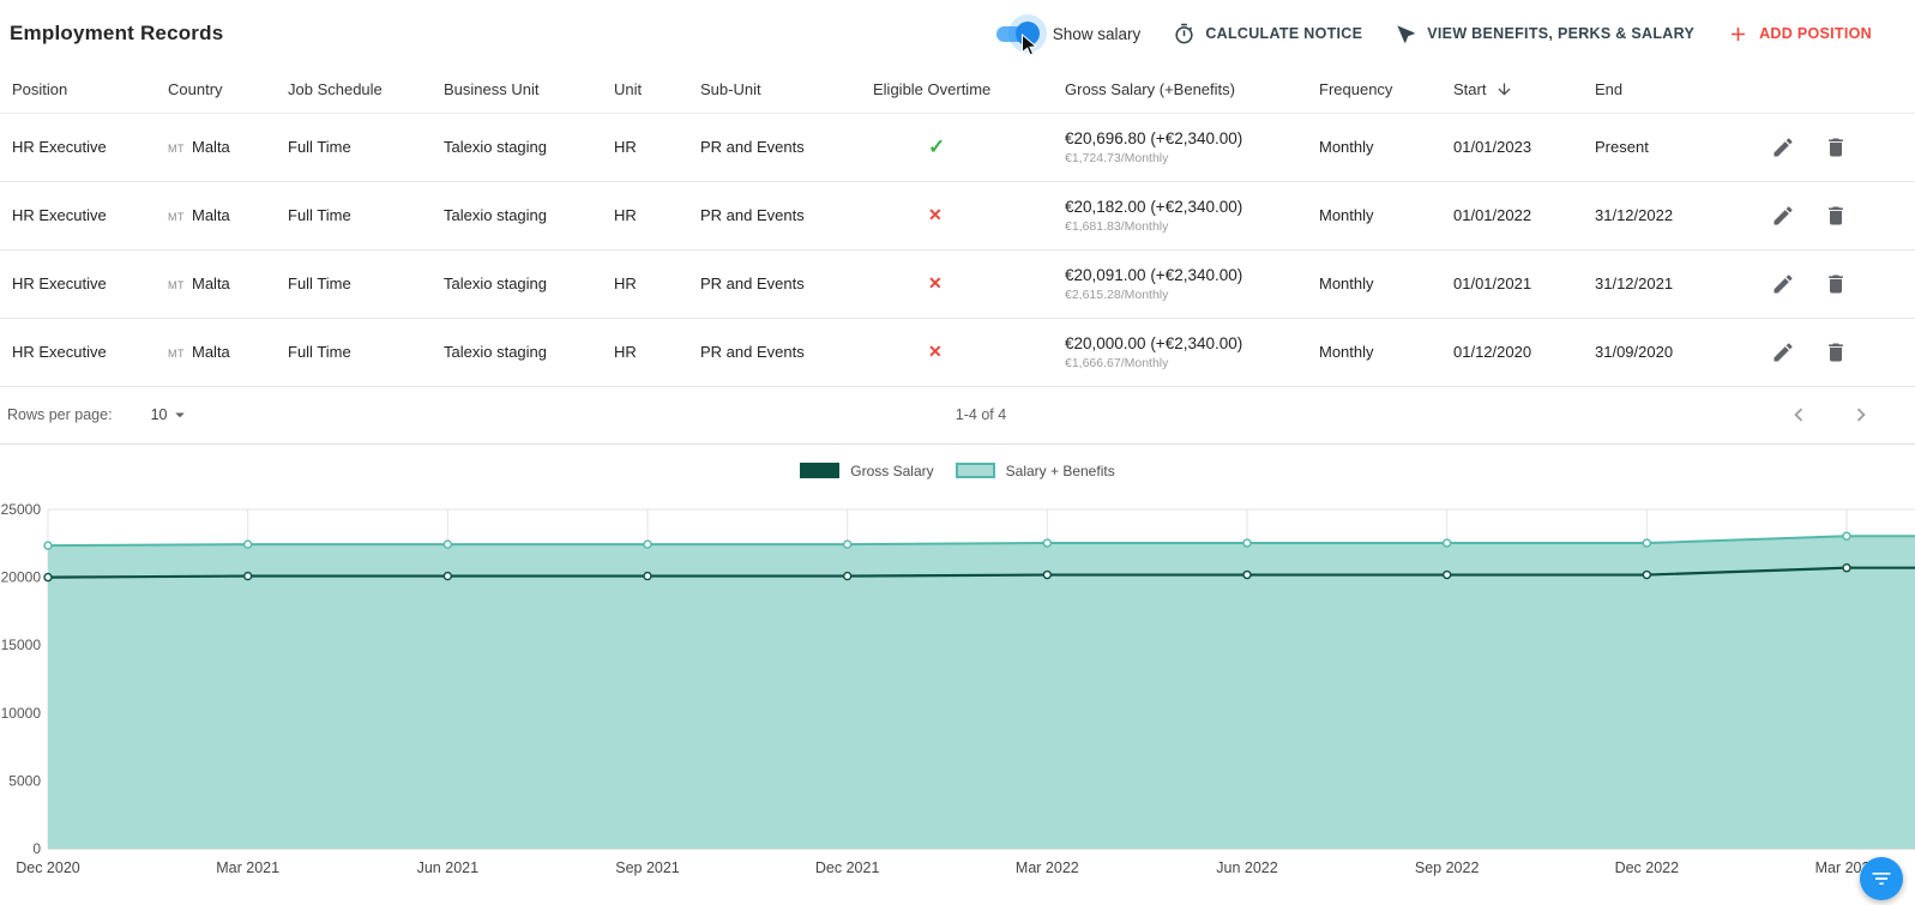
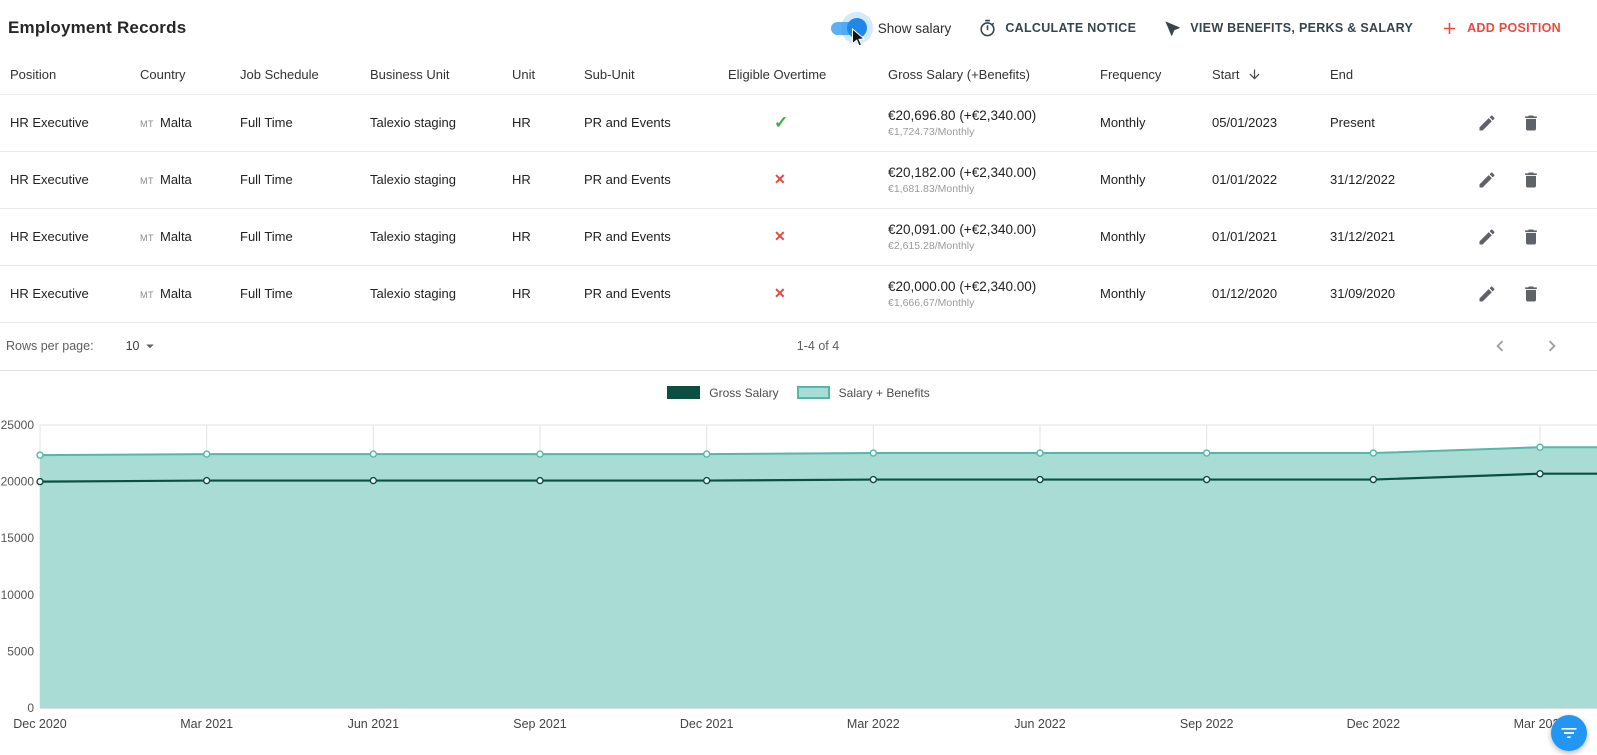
  Employment Records
  Show salary
  CALCULATE NOTICE
  VIEW BENEFITS, PERKS & SALARY
  ADD POSITION
  Position	Country	Job Schedule	Business Unit	Unit	Sub-Unit	Eligible Overtime	Gross Salary (+Benefits)	Frequency	Start	End
- HR Executive	MT Malta	Full Time	Talexio staging	HR	PR and Events	✓	€20,696.80 (+€2,340.00)€1,724.73/Monthly	Monthly	01/01/2023	Present
+ HR Executive	MT Malta	Full Time	Talexio staging	HR	PR and Events	✓	€20,696.80 (+€2,340.00)€1,724.73/Monthly	Monthly	05/01/2023	Present
  HR Executive	MT Malta	Full Time	Talexio staging	HR	PR and Events	✕	€20,182.00 (+€2,340.00)€1,681.83/Monthly	Monthly	01/01/2022	31/12/2022
  HR Executive	MT Malta	Full Time	Talexio staging	HR	PR and Events	✕	€20,091.00 (+€2,340.00)€2,615.28/Monthly	Monthly	01/01/2021	31/12/2021
  HR Executive	MT Malta	Full Time	Talexio staging	HR	PR and Events	✕	€20,000.00 (+€2,340.00)€1,666.67/Monthly	Monthly	01/12/2020	31/09/2020
  Rows per page:
  10
  1-4 of 4
  Gross Salary
  Salary + Benefits
  0
  5000
  10000
  15000
  20000
  25000
  Dec 2020
  Mar 2021
  Jun 2021
  Sep 2021
  Dec 2021
  Mar 2022
  Jun 2022
  Sep 2022
  Dec 2022
  Mar 20
